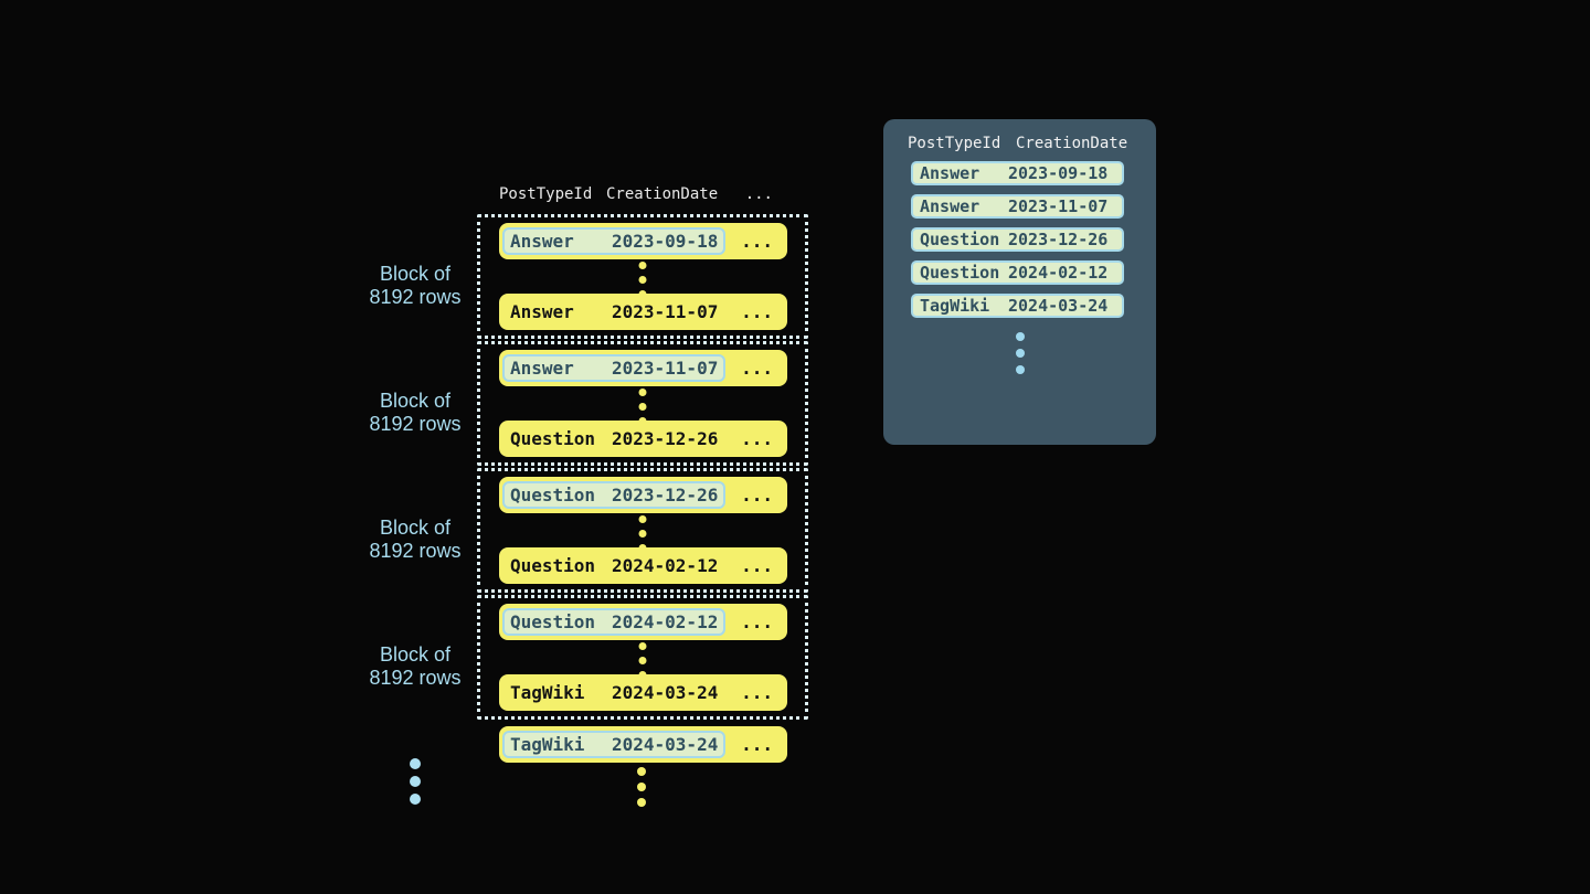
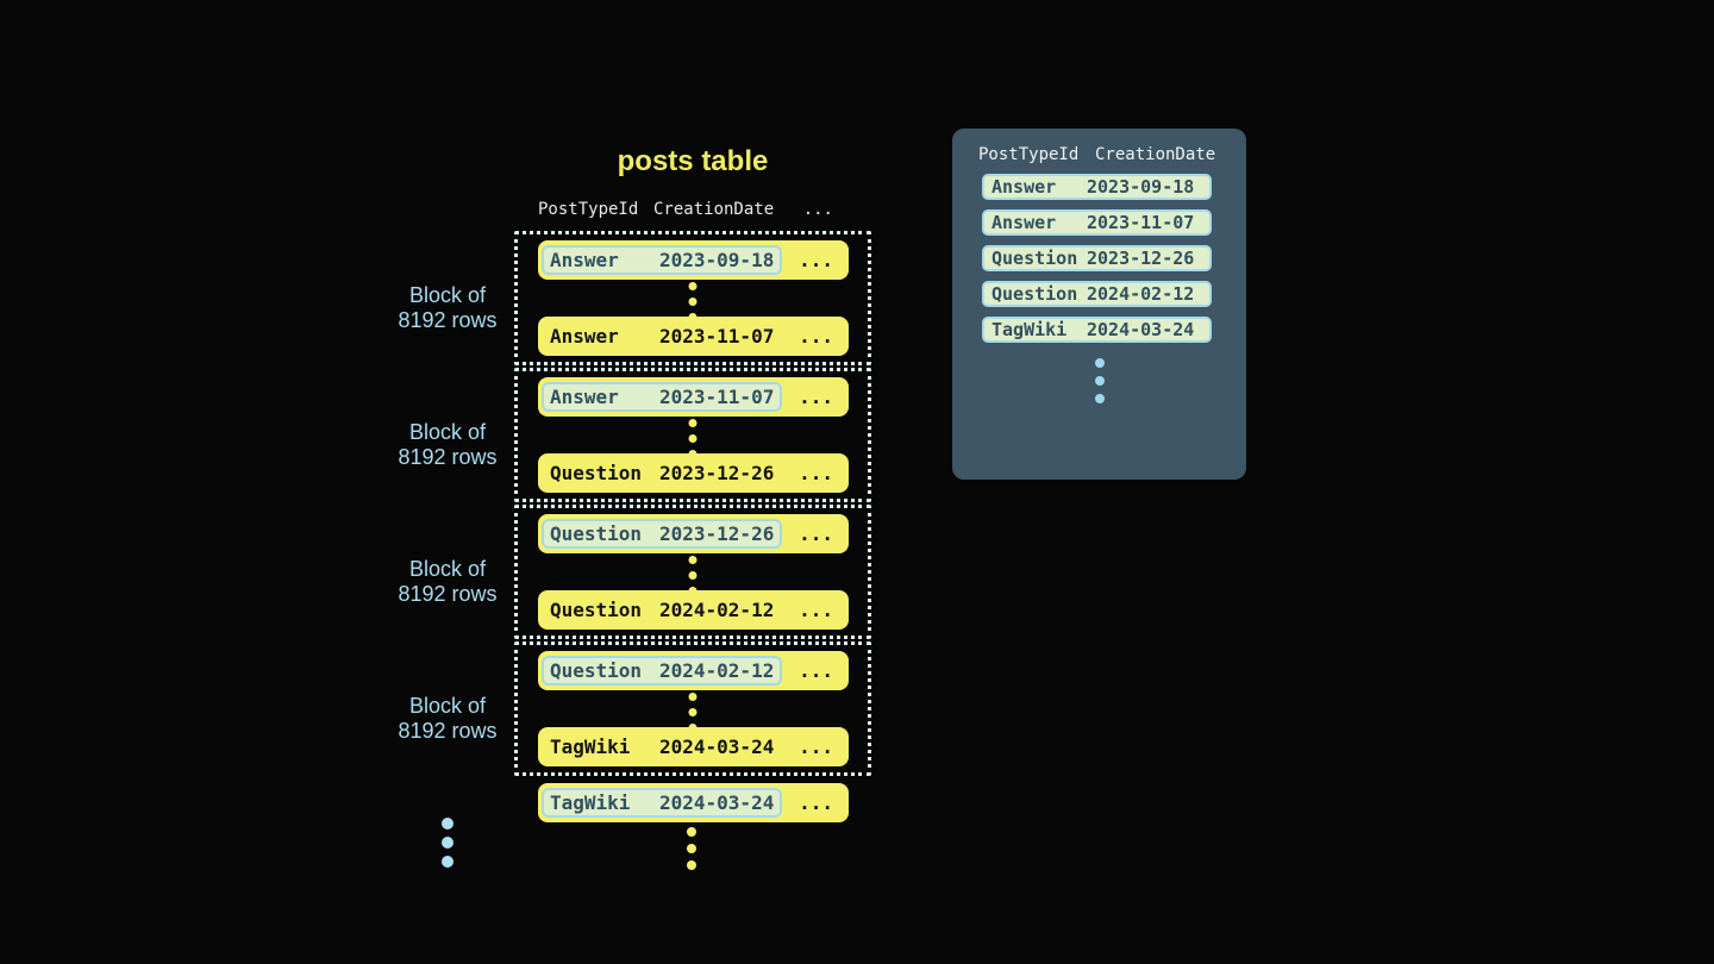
+ posts table
  PostTypeId
  CreationDate
  ...
  Block of
  8192 rows
  Block of
  8192 rows
  Block of
  8192 rows
  Block of
  8192 rows
  Answer
  2023-09-18
  ...
  Answer
  2023-11-07
  ...
  Answer
  2023-11-07
  ...
  Question
  2023-12-26
  ...
  Question
  2023-12-26
  ...
  Question
  2024-02-12
  ...
  Question
  2024-02-12
  ...
  TagWiki
  2024-03-24
  ...
  TagWiki
  2024-03-24
  ...
  PostTypeId
  CreationDate
  Answer
  2023-09-18
  Answer
  2023-11-07
  Question
  2023-12-26
  Question
  2024-02-12
  TagWiki
  2024-03-24
